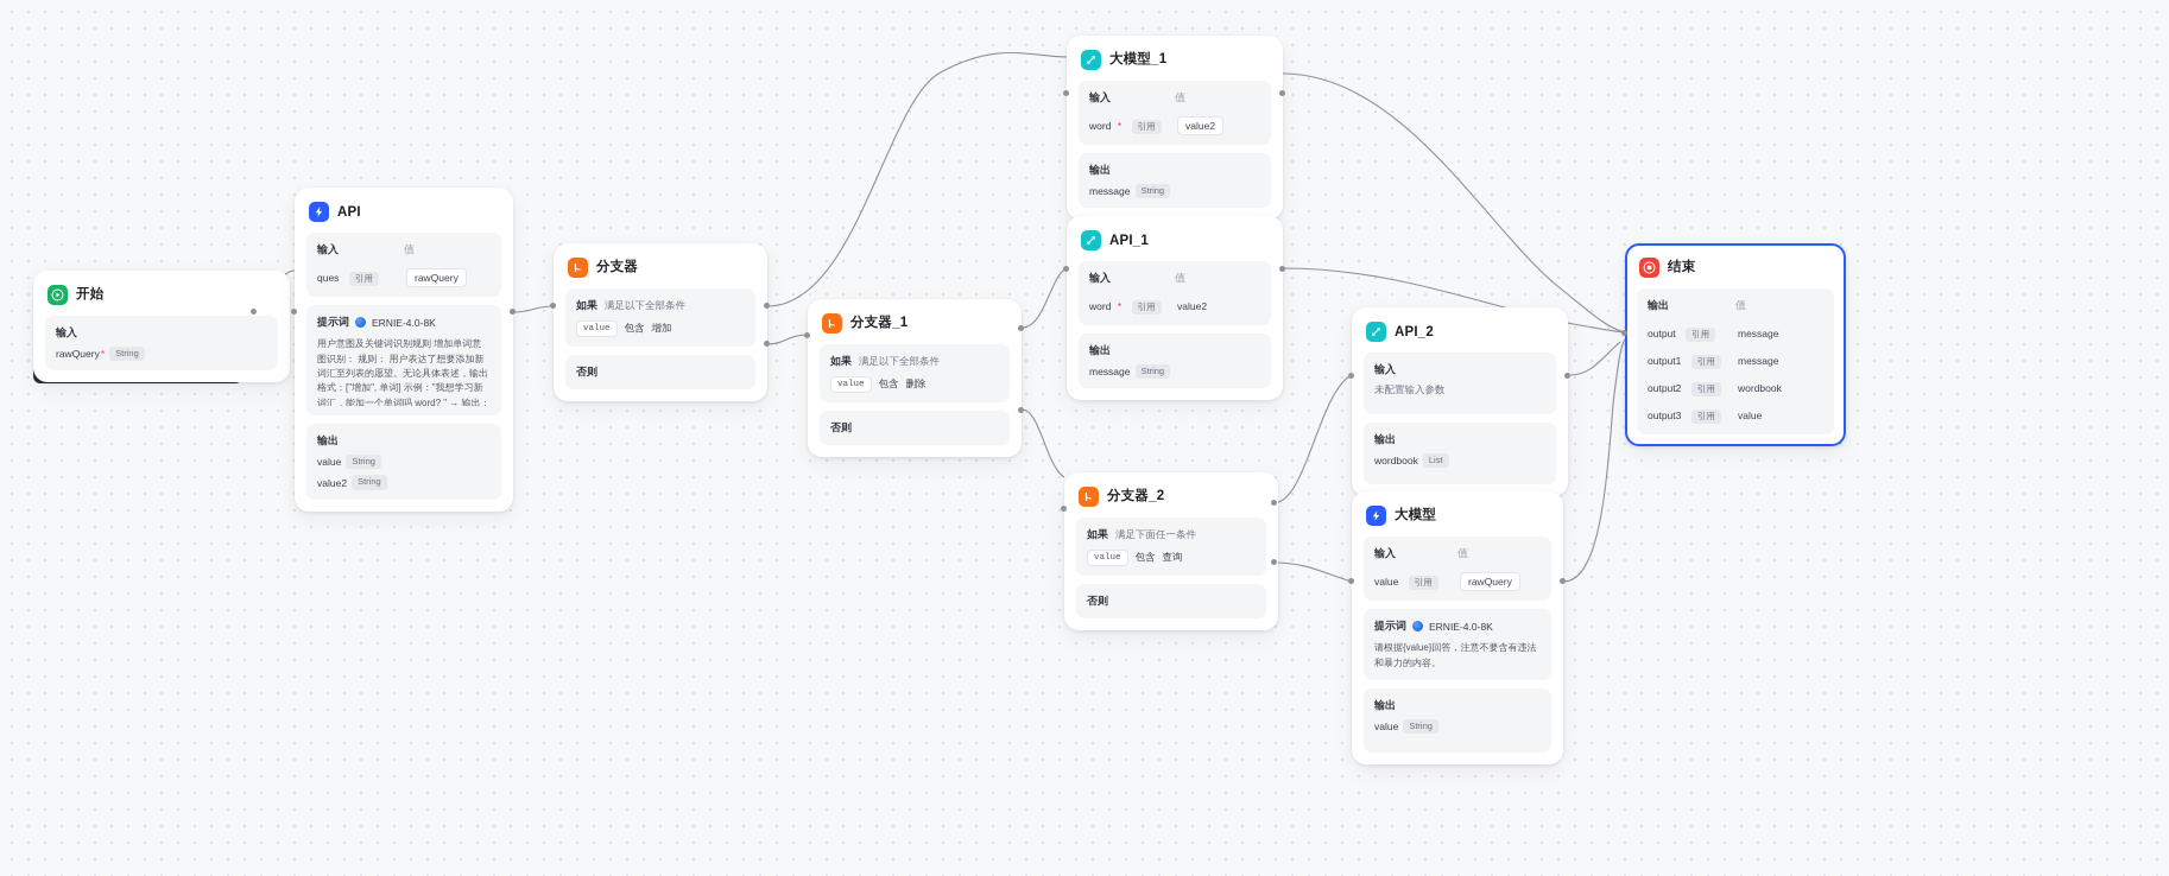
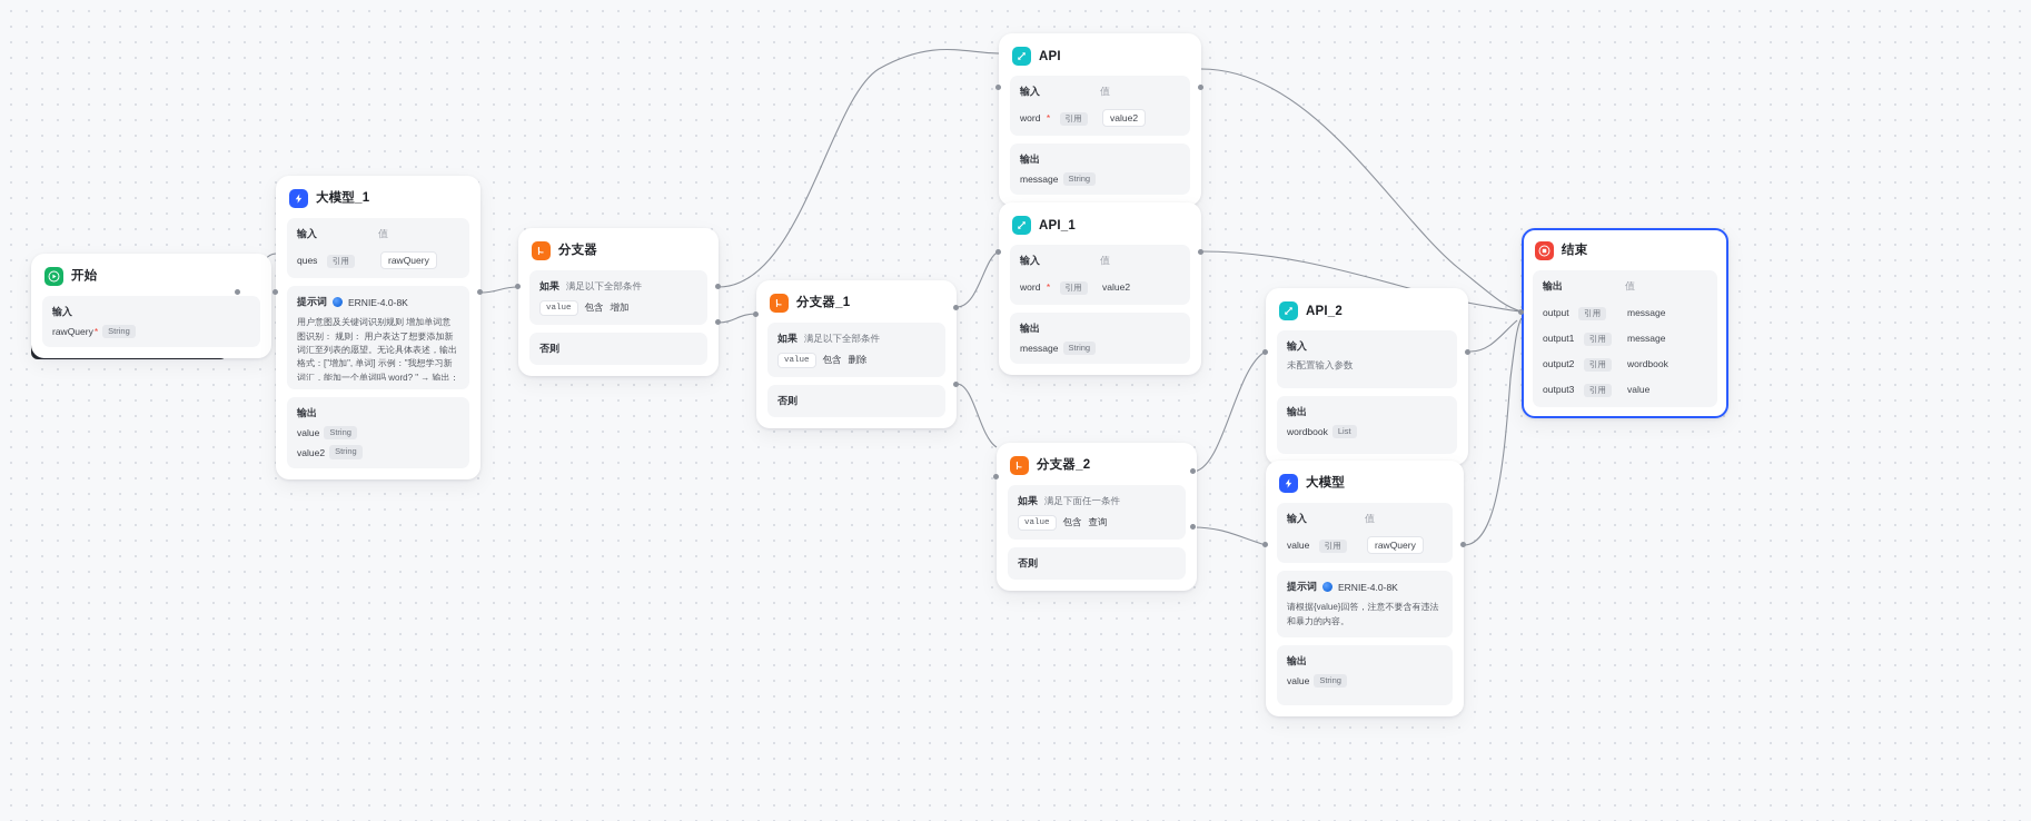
  开始
  输入
  rawQuery
  *
  String
- API
+ 大模型_1
  输入
  值
  ques 引用
  rawQuery
  提示词
  ERNIE-4.0-8K
  输出
  value
  String
  value2
  String
  分支器
  如果
  满足以下全部条件
  value
  包含
  增加
  否则
  分支器_1
  如果
  满足以下全部条件
  value
  包含
  删除
  否则
  分支器_2
  如果
  满足下面任一条件
  value
  包含
  查询
  否则
- 大模型_1
+ API
  输入
  值
  word * 引用
  value2
  输出
  message
  String
  API_1
  输入
  值
  word * 引用
  value2
  输出
  message
  String
  API_2
  输入
  未配置输入参数
  输出
  wordbook
  List
  大模型
  输入
  值
  value 引用
  rawQuery
  提示词
  ERNIE-4.0-8K
  请根据{value}回答，注意不要含有违法和暴力的内容。
  输出
  value
  String
  结束
  输出
  值
  output 引用
  message
  output1 引用
  message
  output2 引用
  wordbook
  output3 引用
  value
